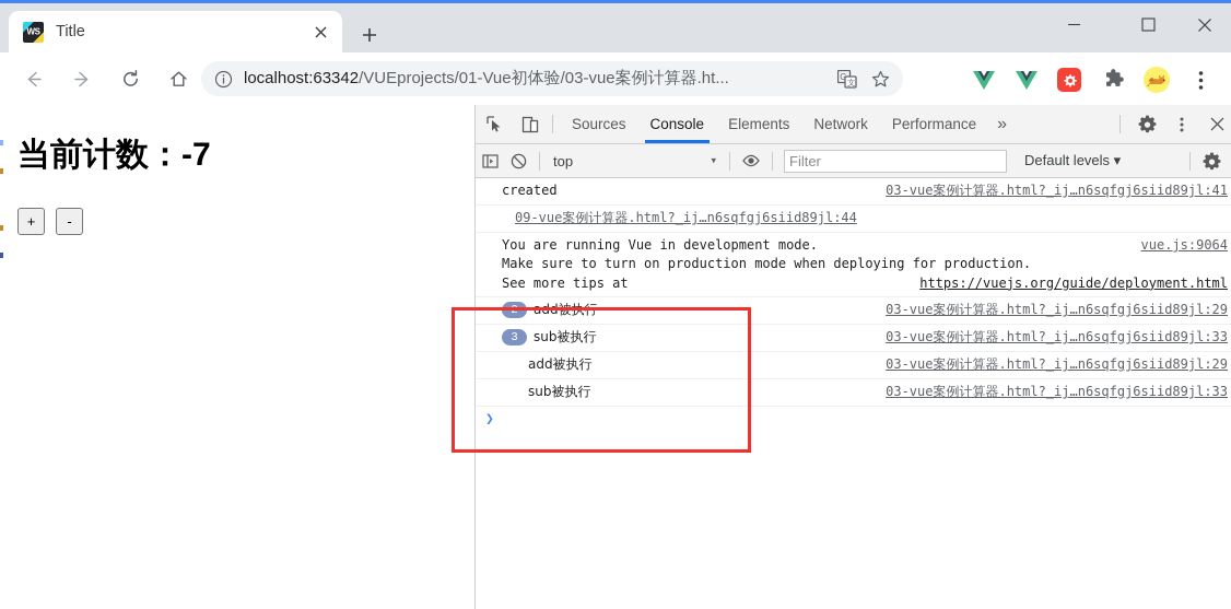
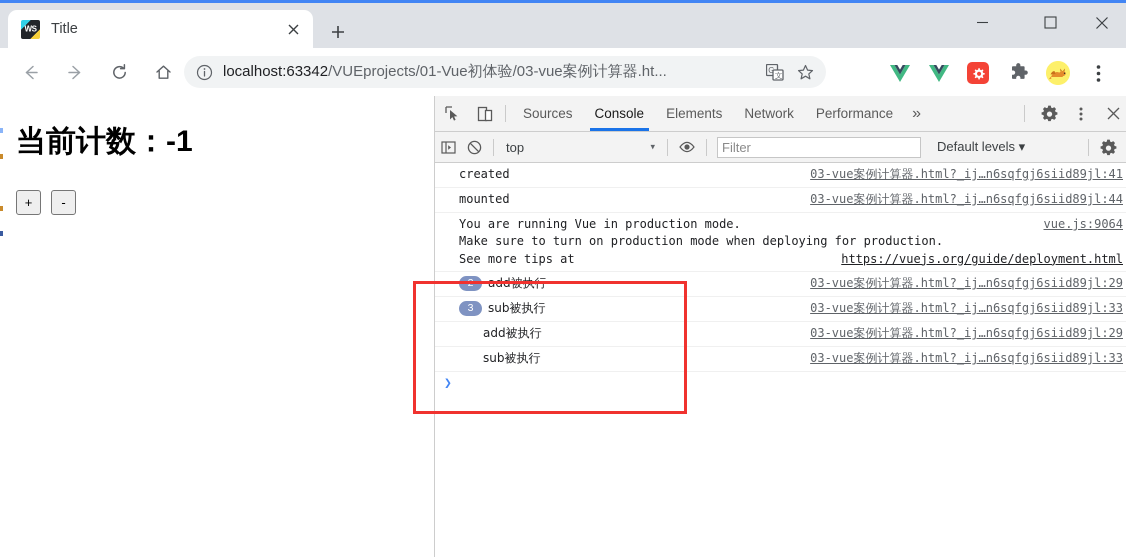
  Title
  localhost:63342/VUEprojects/01-Vue初体验/03-vue案例计算器.ht...
  G
  文
- 当前计数：-7
+ 当前计数：-1
  +
  -
  Sources
  Console
  Elements
  Network
  Performance
  »
  top
  ▾
  Filter
  Default levels ▾
  created
  03-vue案例计算器.html?_ij…n6sqfgj6siid89jl:41
+ mounted
- 09-vue案例计算器.html?_ij…n6sqfgj6siid89jl:44
+ 03-vue案例计算器.html?_ij…n6sqfgj6siid89jl:44
- You are running Vue in development mode.
+ You are running Vue in production mode.
  vue.js:9064
  Make sure to turn on production mode when deploying for production.
  See more tips at
  https://vuejs.org/guide/deployment.html
  2
  add被执行
  03-vue案例计算器.html?_ij…n6sqfgj6siid89jl:29
  3
  sub被执行
  03-vue案例计算器.html?_ij…n6sqfgj6siid89jl:33
  add被执行
  03-vue案例计算器.html?_ij…n6sqfgj6siid89jl:29
  sub被执行
  03-vue案例计算器.html?_ij…n6sqfgj6siid89jl:33
  ❯
